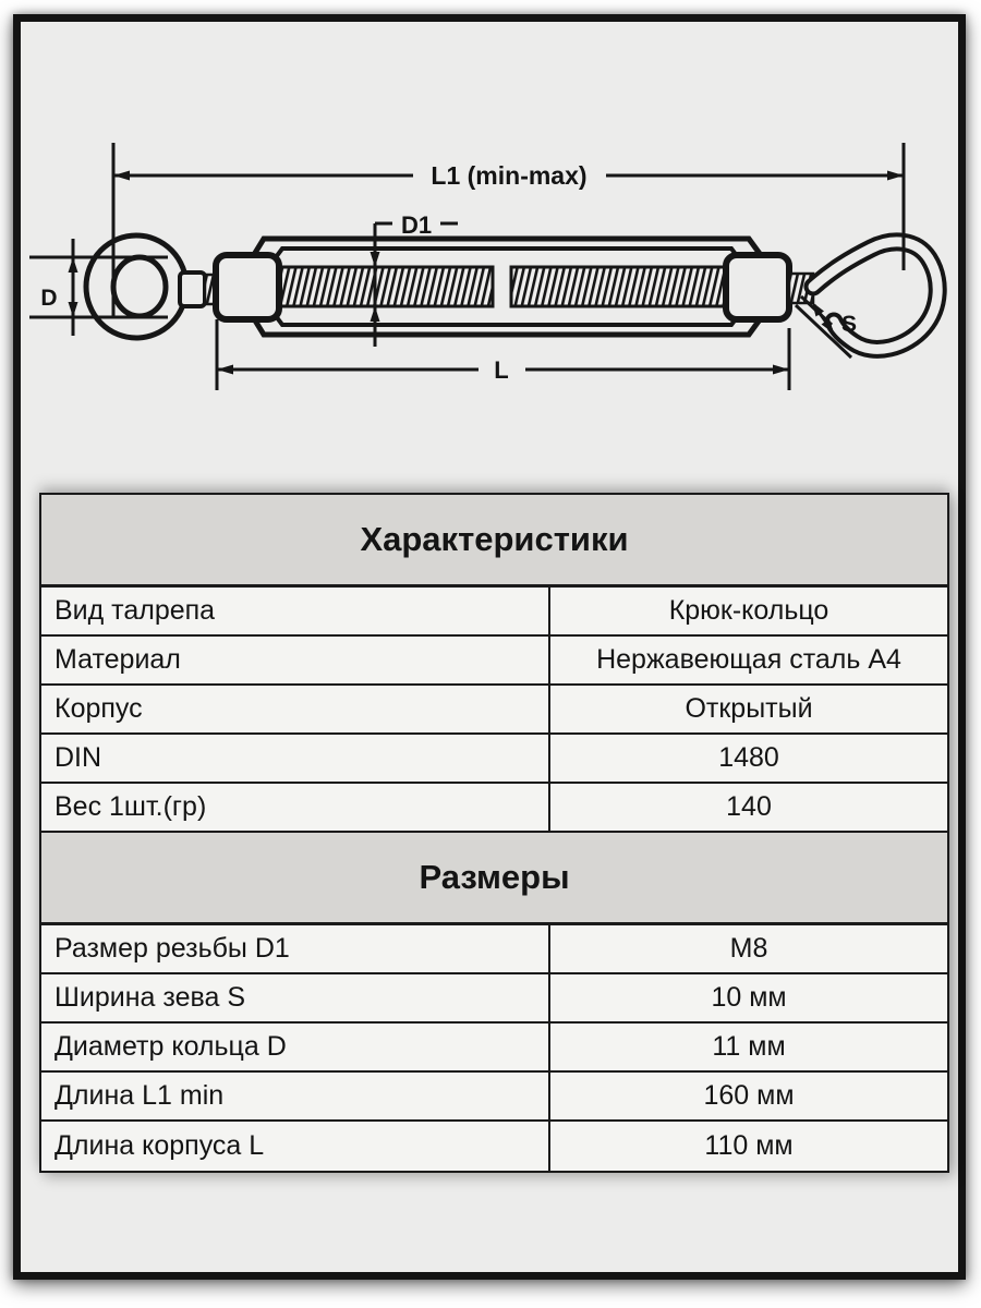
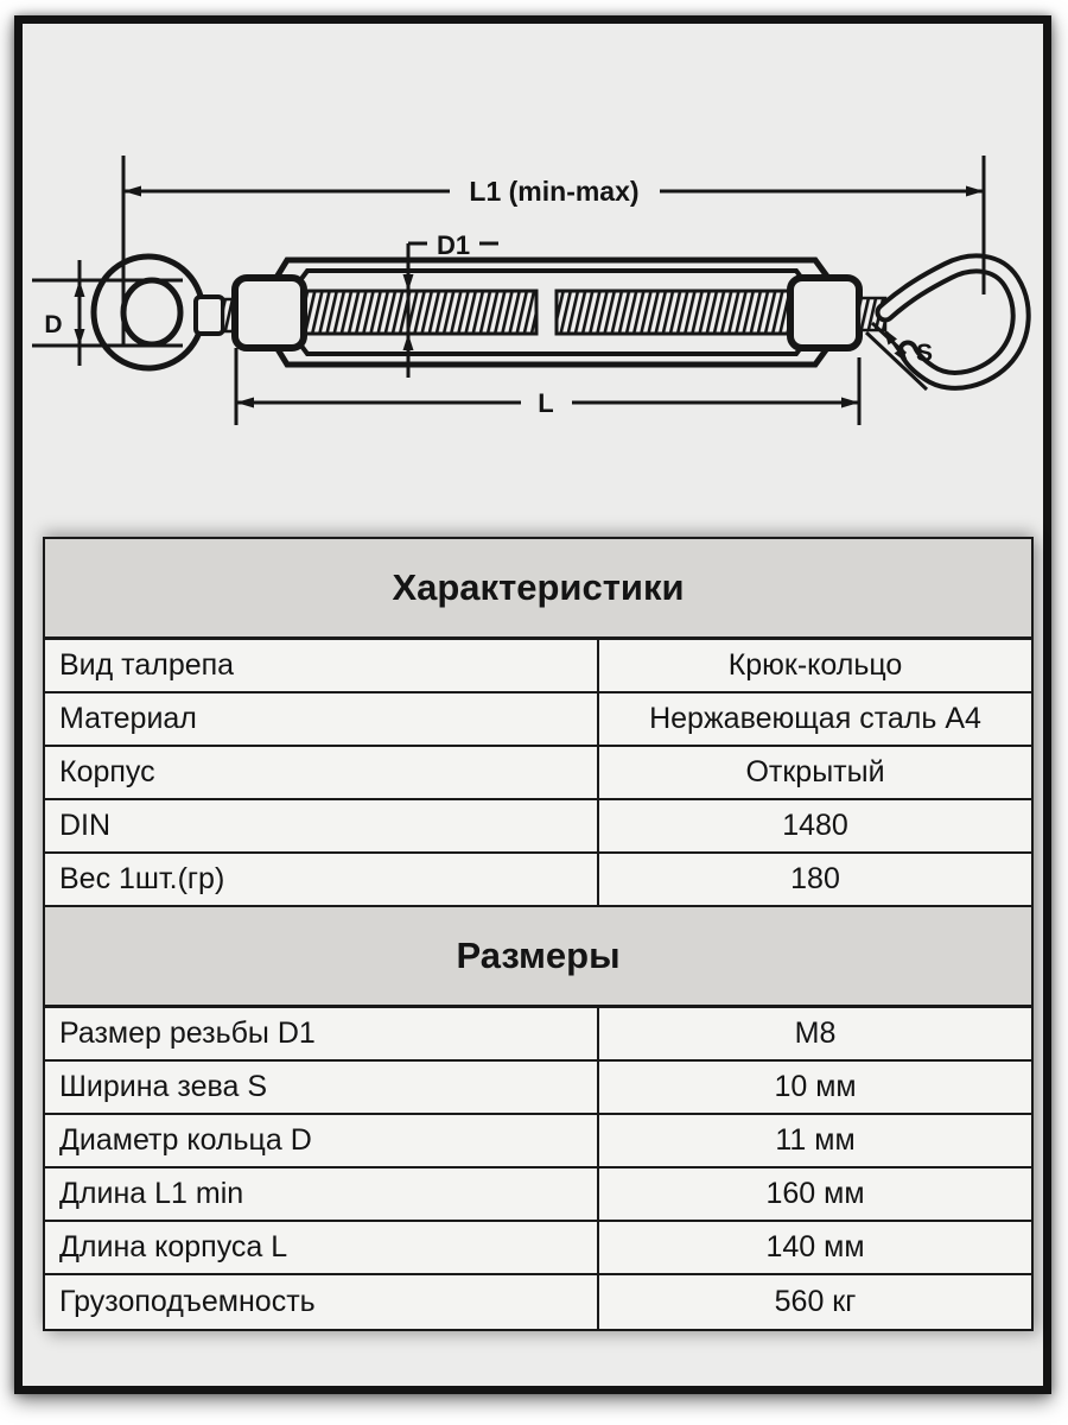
  L1 (min-max)
  D1
  D
  L
  S
  Характеристики
  Вид талрепа
  Крюк-кольцо
  Материал
  Нержавеющая сталь А4
  Корпус
  Открытый
  DIN
  1480
  Вес 1шт.(гр)
- 140
+ 180
  Размеры
  Размер резьбы D1
  М8
  Ширина зева S
  10 мм
  Диаметр кольца D
  11 мм
  Длина L1 min
  160 мм
  Длина корпуса L
- 110 мм
+ 140 мм
+ Грузоподъемность
+ 560 кг
